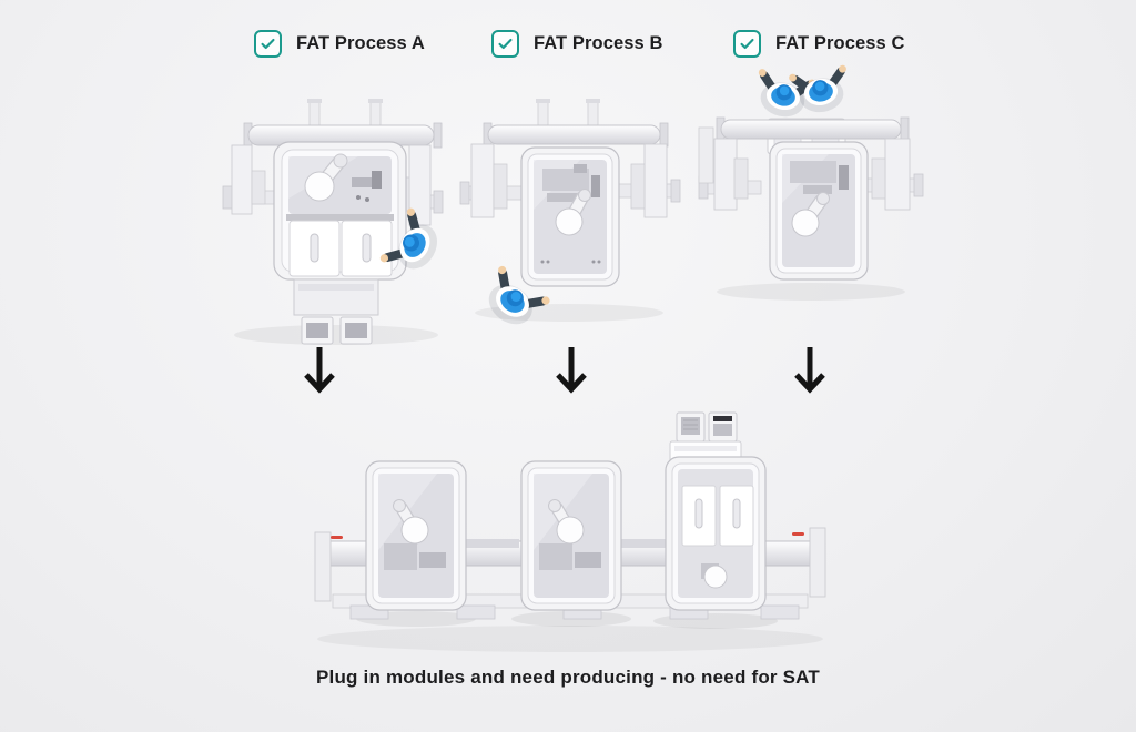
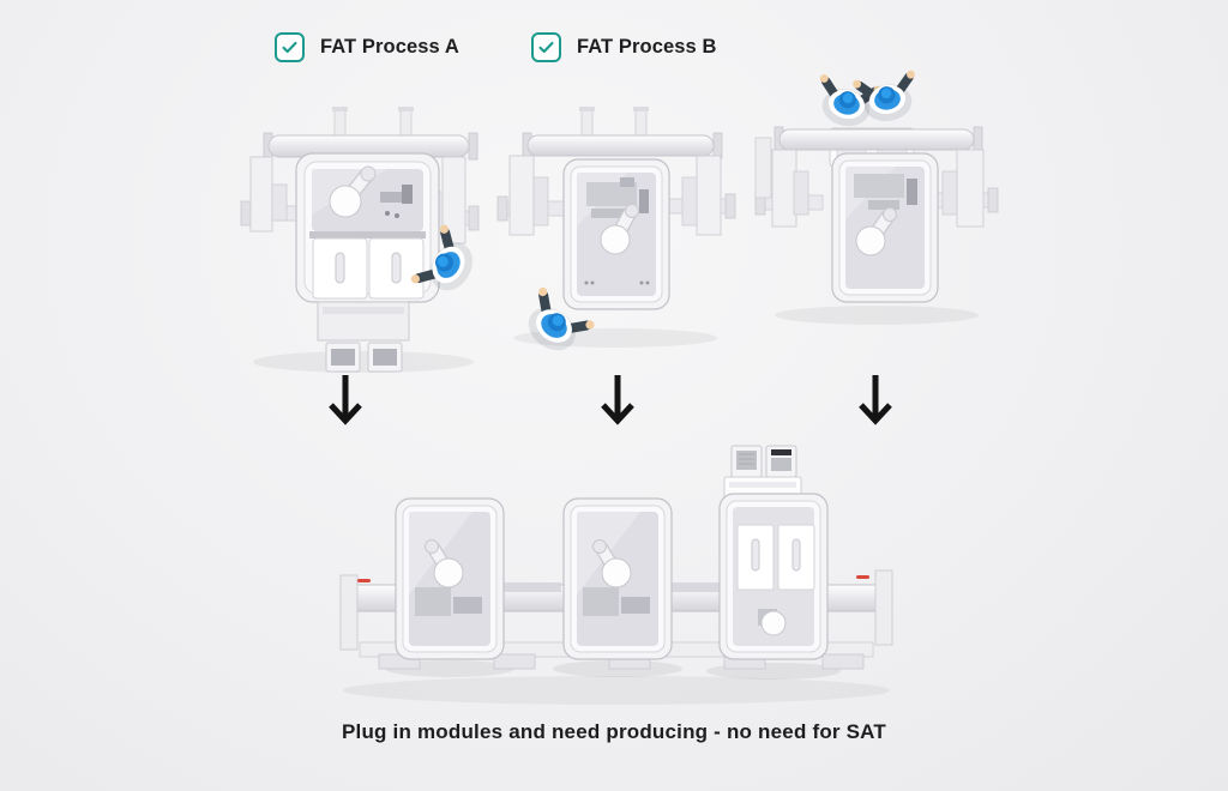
  FAT Process A
  FAT Process B
- FAT Process C
  Plug in modules and need producing - no need for SAT
